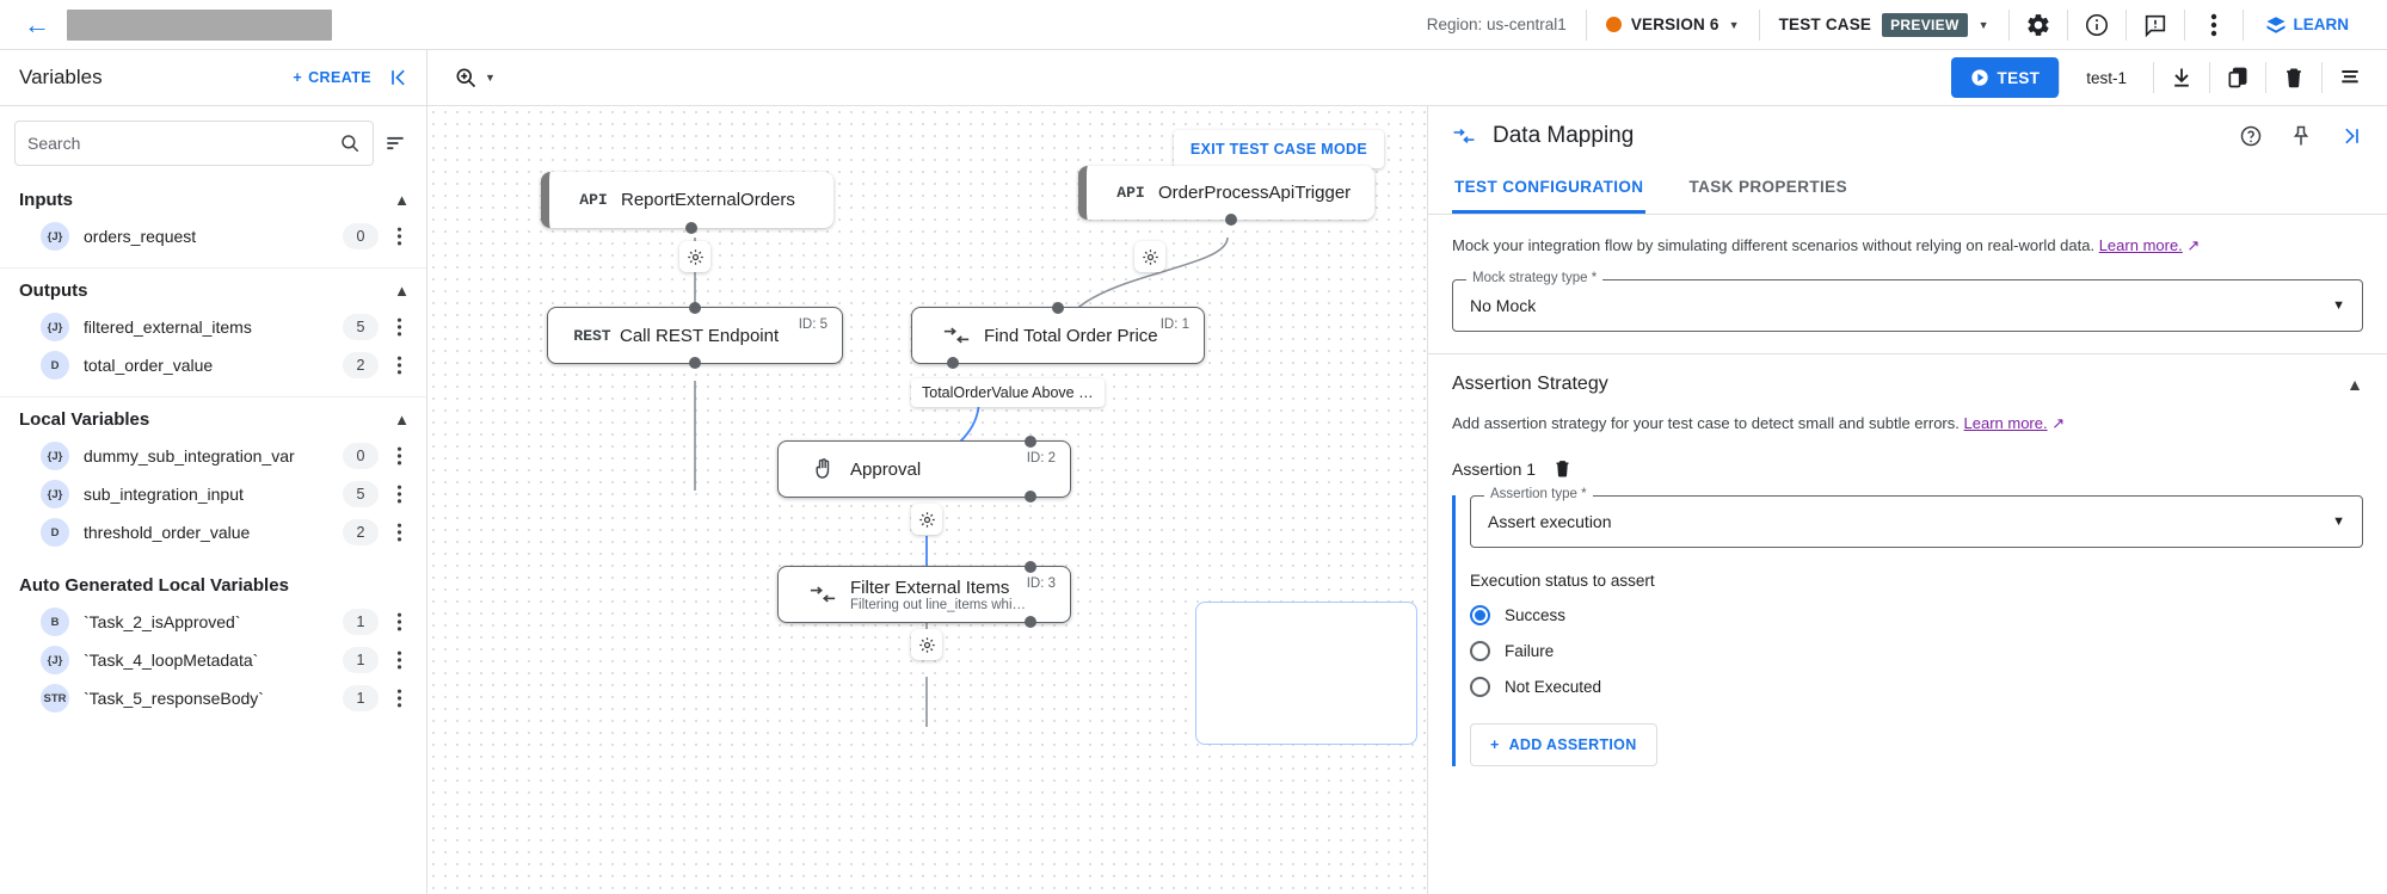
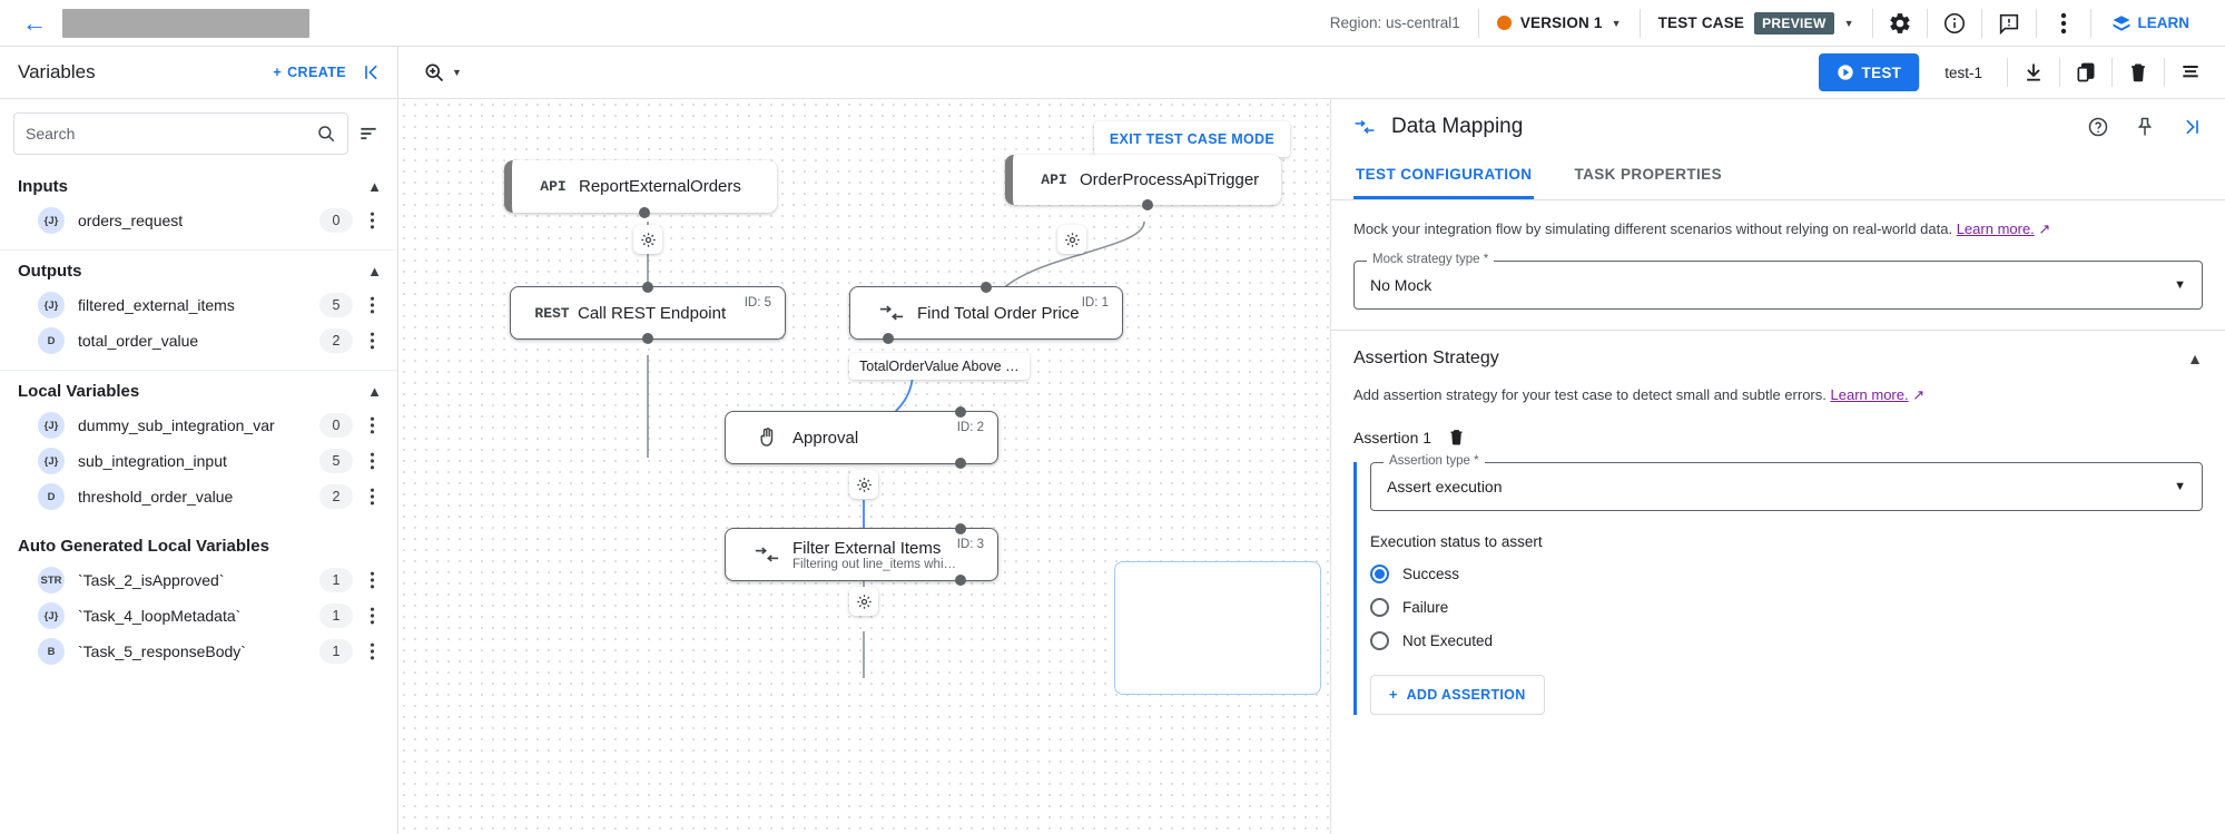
  ←
  Region: us-central1
- VERSION 6
+ VERSION 1
  ▼
  TEST CASE
  PREVIEW
  ▼
  LEARN
  Variables
  +
  CREATE
  ▼
  TEST
  test-1
  Search
  Inputs
  ▲
  {J}
  orders_request
  0
  Outputs
  ▲
  {J}
  filtered_external_items
  5
  D
  total_order_value
  2
  Local Variables
  ▲
  {J}
  dummy_sub_integration_var
  0
  {J}
  sub_integration_input
  5
  D
  threshold_order_value
  2
  Auto Generated Local Variables
- B
+ STR
  `Task_2_isApproved`
  1
  {J}
  `Task_4_loopMetadata`
  1
- STR
+ B
  `Task_5_responseBody`
  1
  EXIT TEST CASE MODE
  API
  ReportExternalOrders
  API
  OrderProcessApiTrigger
  REST
  Call REST Endpoint
  ID: 5
  Find Total Order Price
  ID: 1
  TotalOrderValue Above …
  Approval
  ID: 2
  Filter External Items
  Filtering out line_items whi…
  ID: 3
  Data Mapping
  TEST CONFIGURATION
  TASK PROPERTIES
  Mock your integration flow by simulating different scenarios without relying on real-world data. Learn more. ↗
  Mock strategy type *
  No Mock
  ▼
  Assertion Strategy
  ▲
  Add assertion strategy for your test case to detect small and subtle errors. Learn more. ↗
  Assertion 1
  Assertion type *
  Assert execution
  ▼
  Execution status to assert
  Success
  Failure
  Not Executed
  +
  ADD ASSERTION
